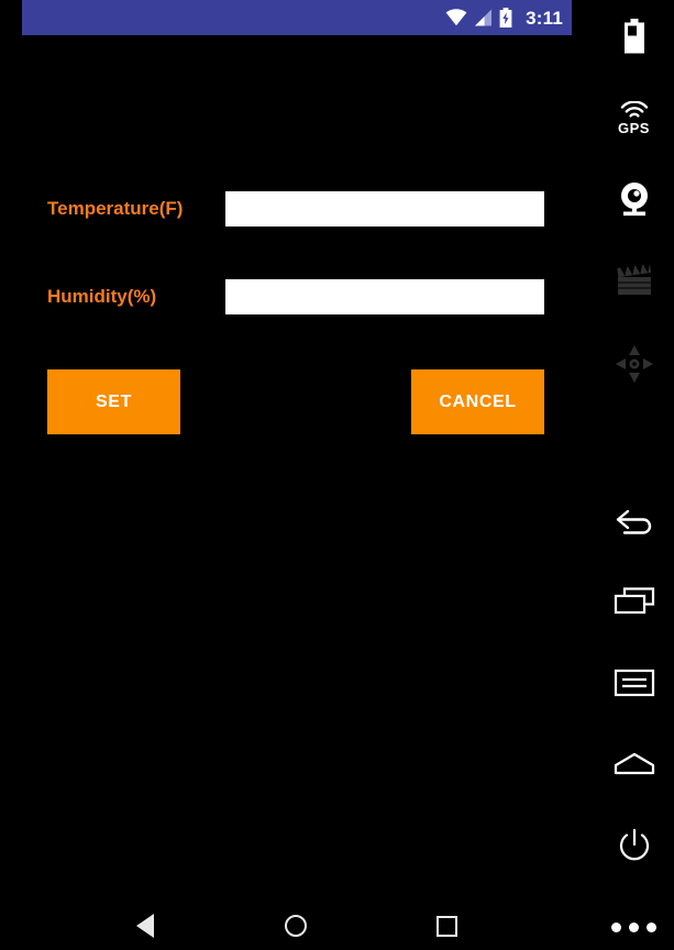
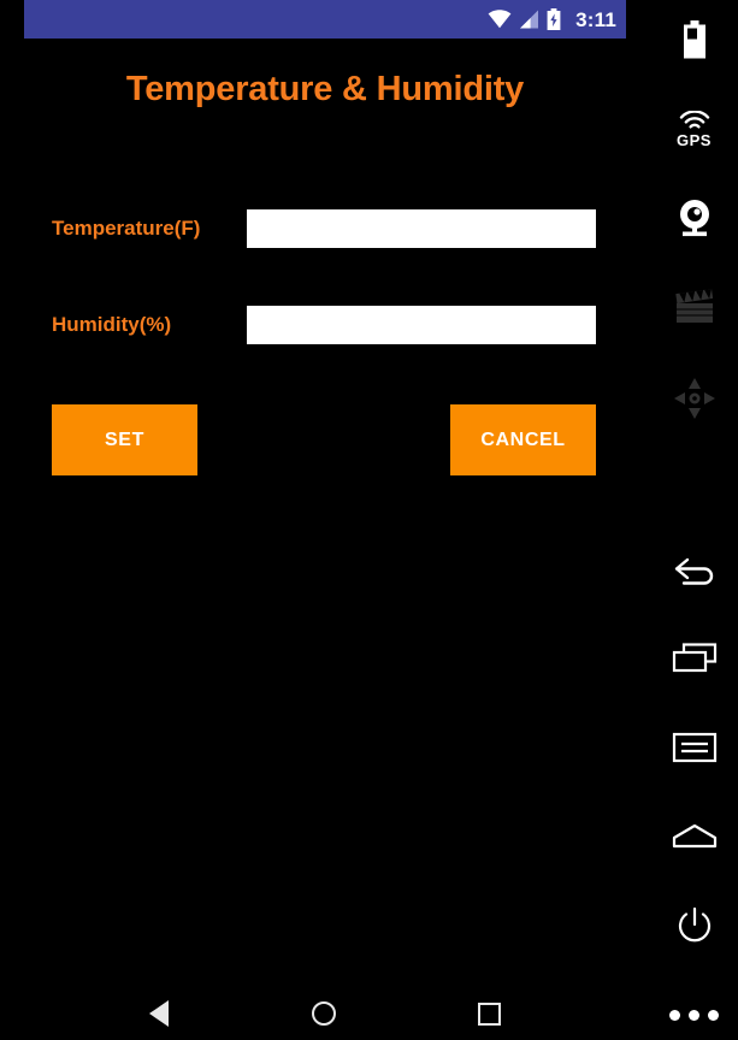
  3:11
+ Temperature & Humidity
  Temperature(F)
  Humidity(%)
  SET
  CANCEL
  GPS
